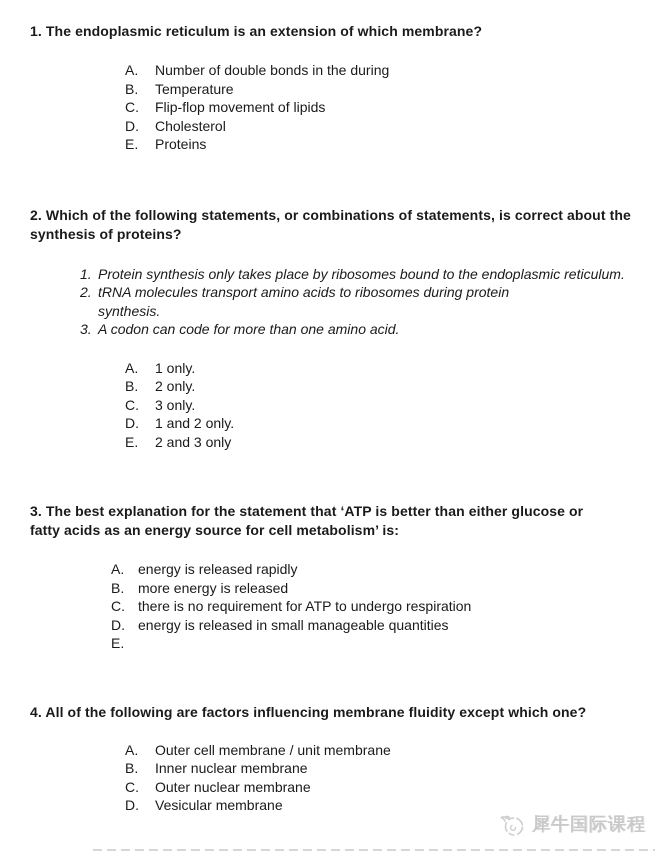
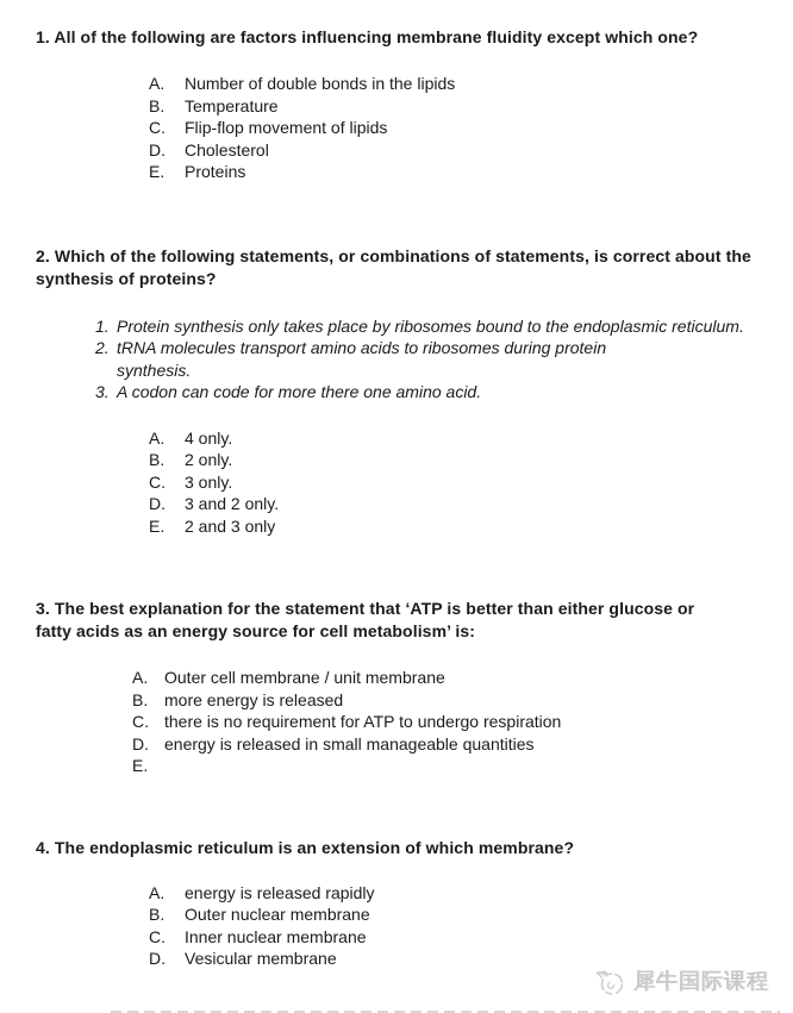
- 1. The endoplasmic reticulum is an extension of which membrane?
+ 1. All of the following are factors influencing membrane fluidity except which one?
  A.
- Number of double bonds in the during
+ Number of double bonds in the lipids
  B.
  Temperature
  C.
  Flip-flop movement of lipids
  D.
  Cholesterol
  E.
  Proteins
  2. Which of the following statements, or combinations of statements, is correct about the synthesis of proteins?
  1.
  Protein synthesis only takes place by ribosomes bound to the endoplasmic reticulum.
  2.
  tRNA molecules transport amino acids to ribosomes during protein synthesis.
  3.
- A codon can code for more than one amino acid.
+ A codon can code for more there one amino acid.
  A.
- 1 only.
+ 4 only.
  B.
  2 only.
  C.
  3 only.
  D.
- 1 and 2 only.
+ 3 and 2 only.
  E.
  2 and 3 only
  3. The best explanation for the statement that ‘ATP is better than either glucose or fatty acids as an energy source for cell metabolism’ is:
  A.
- energy is released rapidly
+ Outer cell membrane / unit membrane
  B.
  more energy is released
  C.
  there is no requirement for ATP to undergo respiration
  D.
  energy is released in small manageable quantities
  E.
- 4. All of the following are factors influencing membrane fluidity except which one?
+ 4. The endoplasmic reticulum is an extension of which membrane?
  A.
- Outer cell membrane / unit membrane
+ energy is released rapidly
  B.
- Inner nuclear membrane
+ Outer nuclear membrane
  C.
- Outer nuclear membrane
+ Inner nuclear membrane
  D.
  Vesicular membrane
  犀牛国际课程
